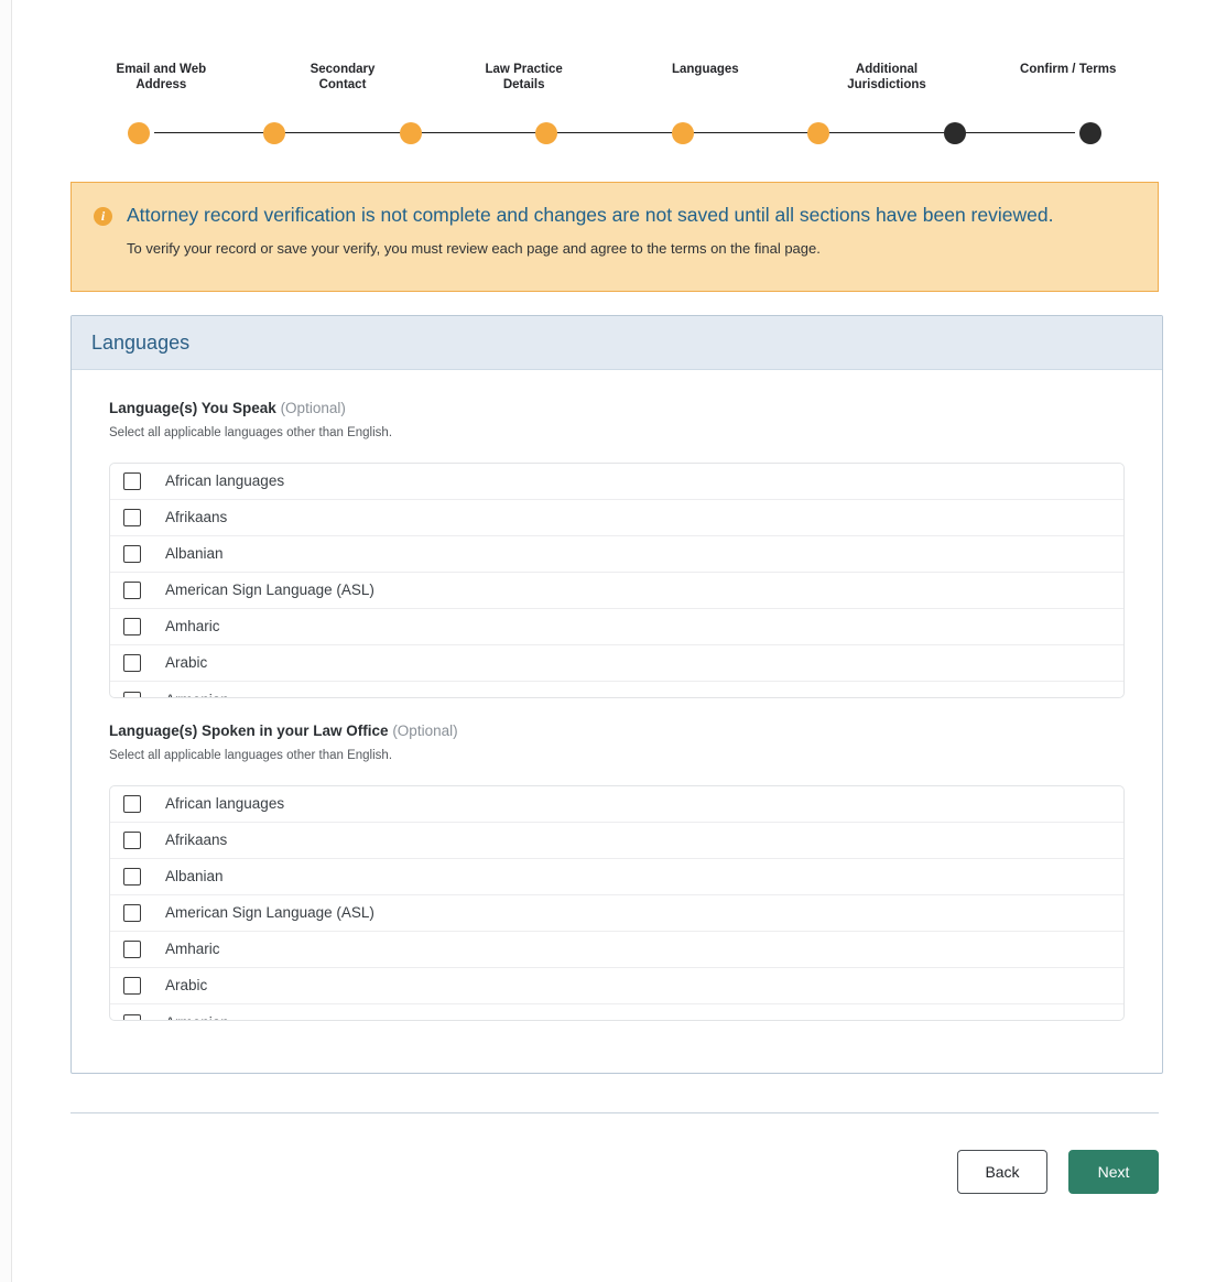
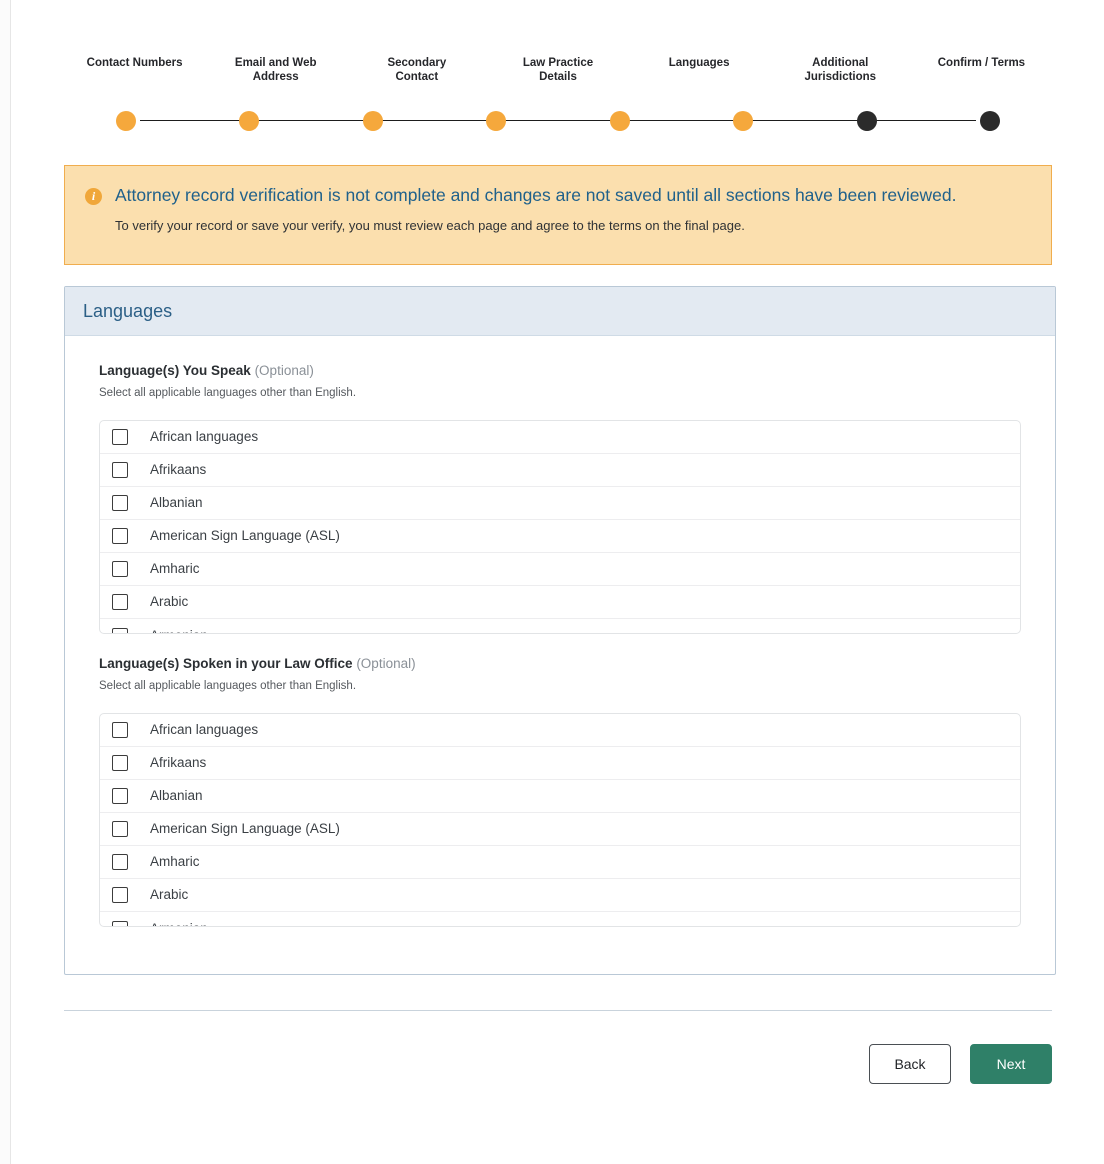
+ Contact Numbers
  Email and Web
  Address
  Secondary
  Contact
  Law Practice
  Details
  Languages
  Additional
  Jurisdictions
  Confirm / Terms
  i
  Attorney record verification is not complete and changes are not saved until all sections have been reviewed.
  To verify your record or save your verify, you must review each page and agree to the terms on the final page.
  Languages
  Language(s) You Speak (Optional)
  Select all applicable languages other than English.
  African languages
  Afrikaans
  Albanian
  American Sign Language (ASL)
  Amharic
  Arabic
  Language(s) Spoken in your Law Office (Optional)
  Select all applicable languages other than English.
  African languages
  Afrikaans
  Albanian
  American Sign Language (ASL)
  Amharic
  Arabic
  Back
  Next
